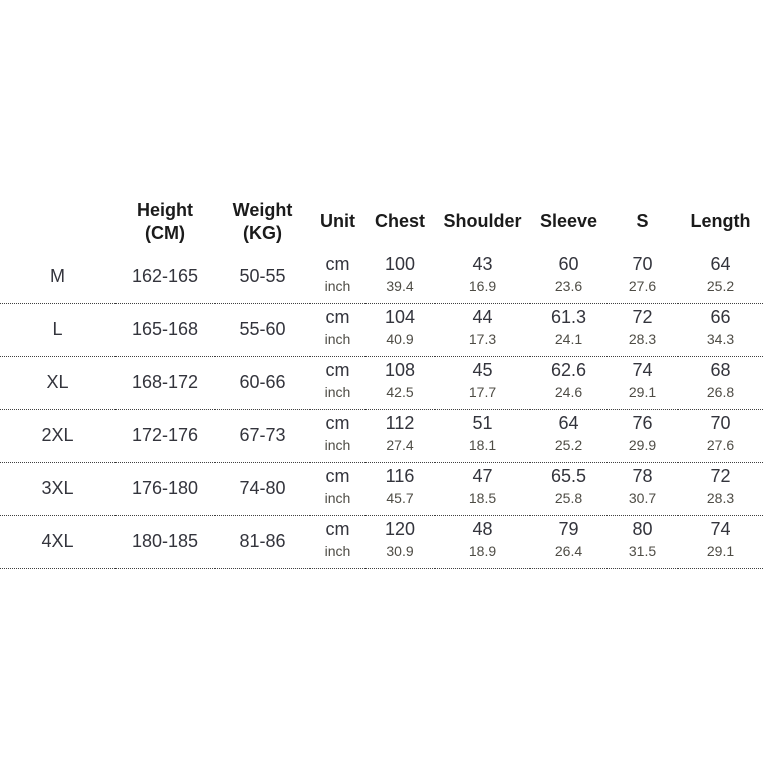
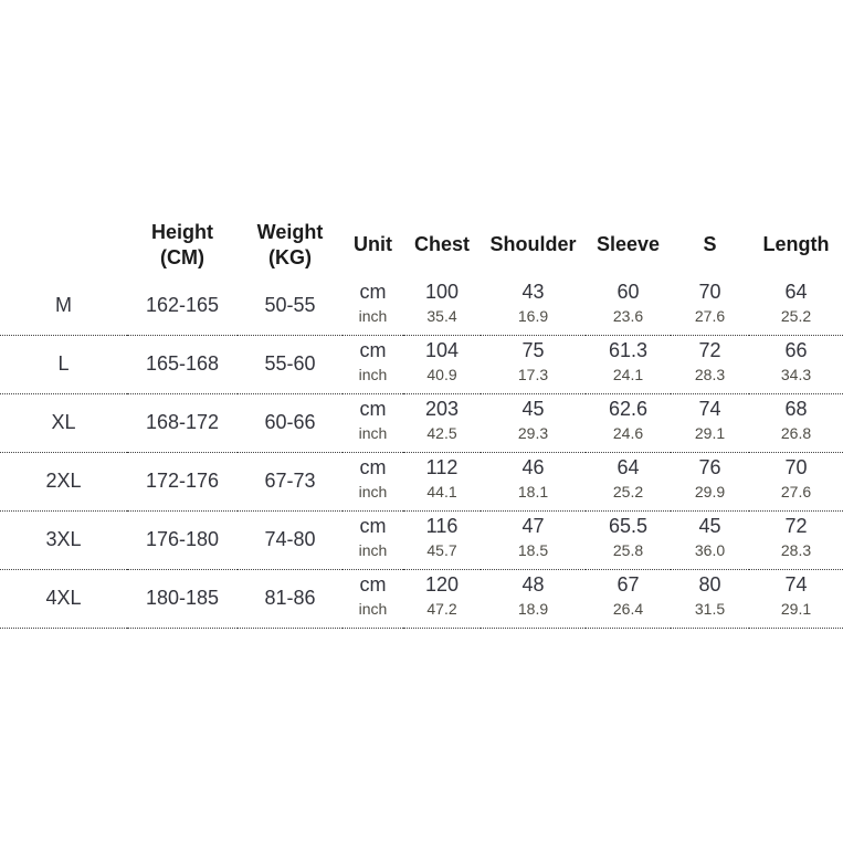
  	Height (CM)	Weight (KG)	Unit	Chest	Shoulder	Sleeve	S	Length
  M	162-165	50-55	cm	100	43	60	70	64
- inch	39.4	16.9	23.6	27.6	25.2
+ inch	35.4	16.9	23.6	27.6	25.2
- L	165-168	55-60	cm	104	44	61.3	72	66
+ L	165-168	55-60	cm	104	75	61.3	72	66
  inch	40.9	17.3	24.1	28.3	34.3
- XL	168-172	60-66	cm	108	45	62.6	74	68
+ XL	168-172	60-66	cm	203	45	62.6	74	68
- inch	42.5	17.7	24.6	29.1	26.8
+ inch	42.5	29.3	24.6	29.1	26.8
- 2XL	172-176	67-73	cm	112	51	64	76	70
+ 2XL	172-176	67-73	cm	112	46	64	76	70
- inch	27.4	18.1	25.2	29.9	27.6
+ inch	44.1	18.1	25.2	29.9	27.6
- 3XL	176-180	74-80	cm	116	47	65.5	78	72
+ 3XL	176-180	74-80	cm	116	47	65.5	45	72
- inch	45.7	18.5	25.8	30.7	28.3
+ inch	45.7	18.5	25.8	36.0	28.3
- 4XL	180-185	81-86	cm	120	48	79	80	74
+ 4XL	180-185	81-86	cm	120	48	67	80	74
- inch	30.9	18.9	26.4	31.5	29.1
+ inch	47.2	18.9	26.4	31.5	29.1
